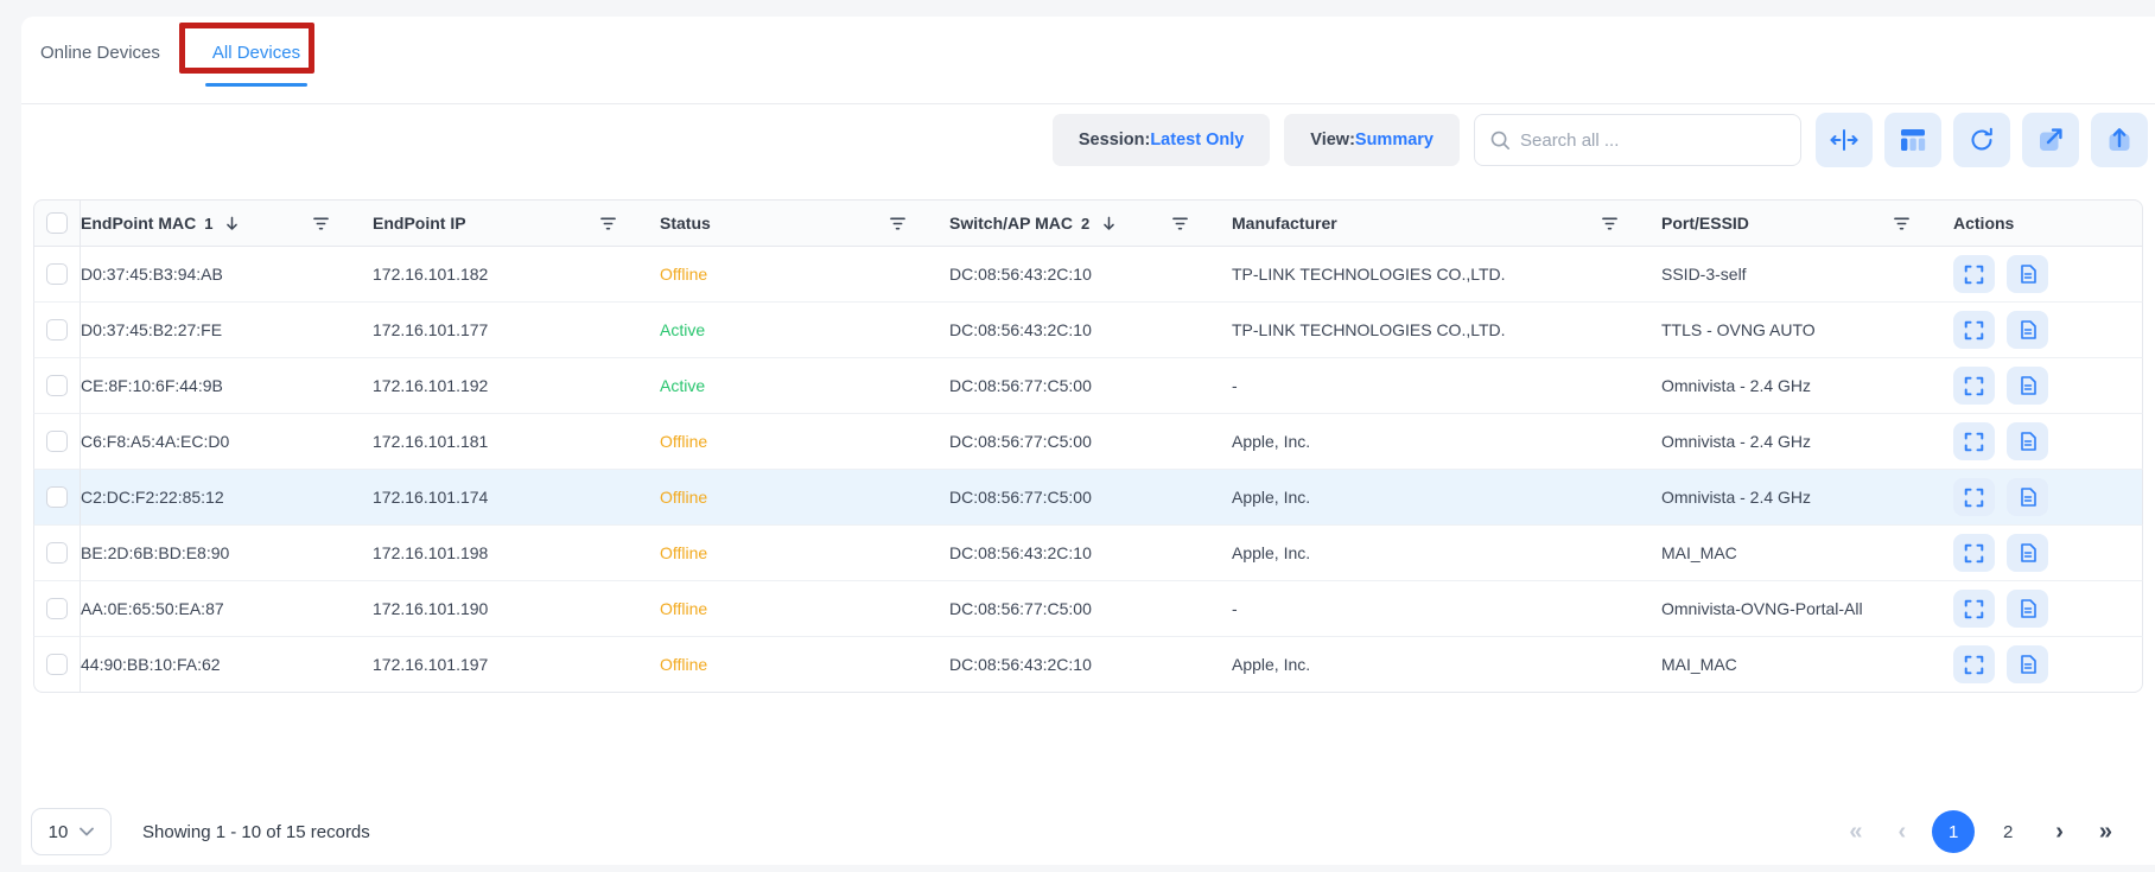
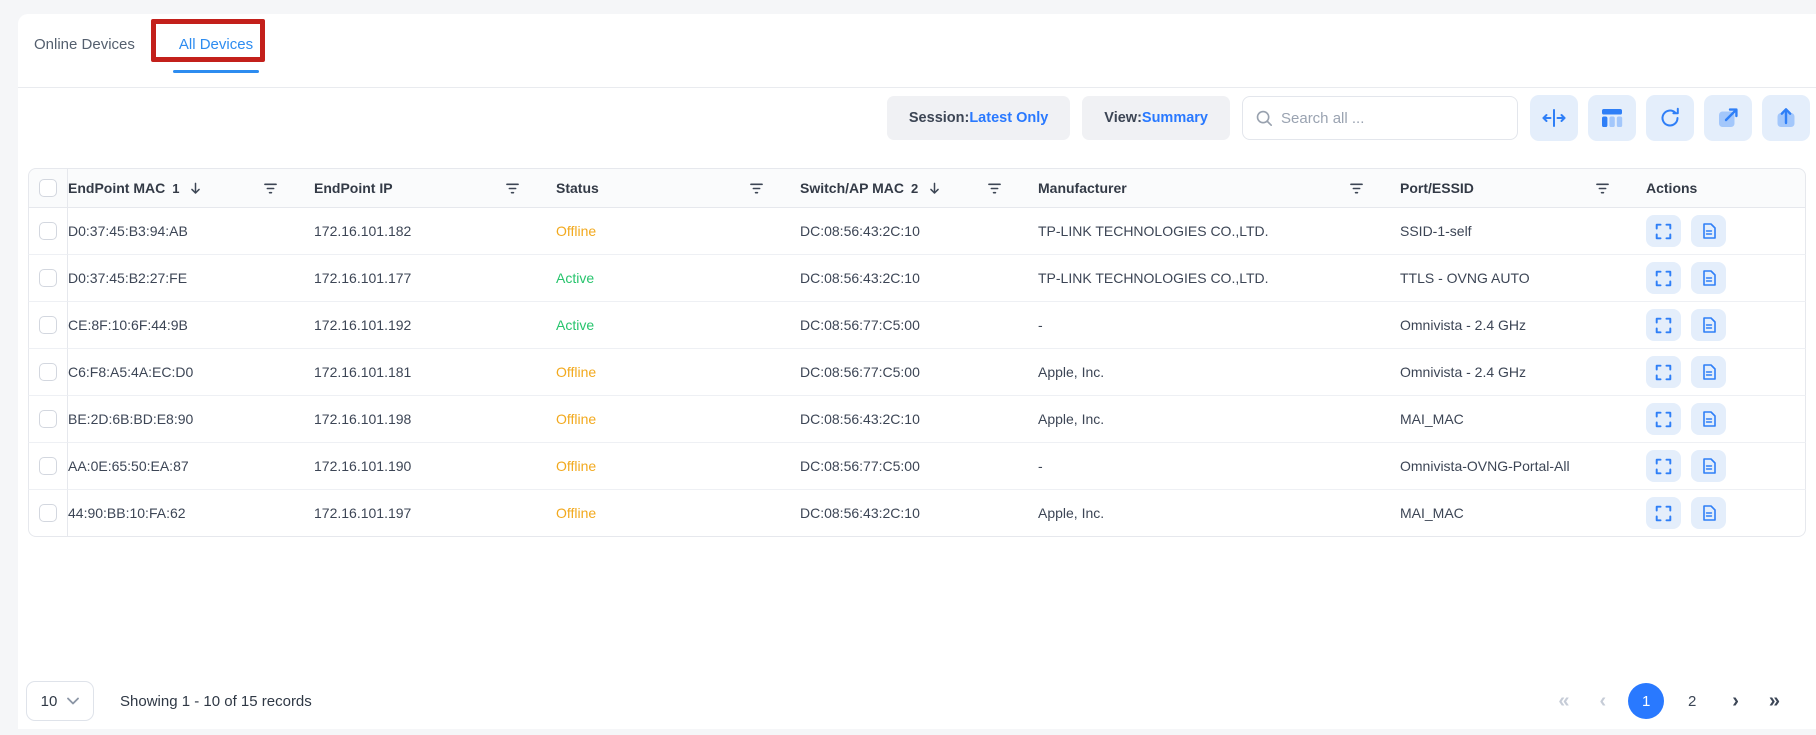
  Online Devices
  All Devices
  Session:Latest Only
  View:Summary
  Search all ...
  	EndPoint MAC 1	EndPoint IP	Status	Switch/AP MAC 2	Manufacturer	Port/ESSID	Actions
- 	D0:37:45:B3:94:AB	172.16.101.182	Offline	DC:08:56:43:2C:10	TP-LINK TECHNOLOGIES CO.,LTD.	SSID-3-self
+ 	D0:37:45:B3:94:AB	172.16.101.182	Offline	DC:08:56:43:2C:10	TP-LINK TECHNOLOGIES CO.,LTD.	SSID-1-self
  	D0:37:45:B2:27:FE	172.16.101.177	Active	DC:08:56:43:2C:10	TP-LINK TECHNOLOGIES CO.,LTD.	TTLS - OVNG AUTO
  	CE:8F:10:6F:44:9B	172.16.101.192	Active	DC:08:56:77:C5:00	-	Omnivista - 2.4 GHz
  	C6:F8:A5:4A:EC:D0	172.16.101.181	Offline	DC:08:56:77:C5:00	Apple, Inc.	Omnivista - 2.4 GHz
- 	C2:DC:F2:22:85:12	172.16.101.174	Offline	DC:08:56:77:C5:00	Apple, Inc.	Omnivista - 2.4 GHz
  	BE:2D:6B:BD:E8:90	172.16.101.198	Offline	DC:08:56:43:2C:10	Apple, Inc.	MAI_MAC
  	AA:0E:65:50:EA:87	172.16.101.190	Offline	DC:08:56:77:C5:00	-	Omnivista-OVNG-Portal-All
  	44:90:BB:10:FA:62	172.16.101.197	Offline	DC:08:56:43:2C:10	Apple, Inc.	MAI_MAC
  10
  Showing 1 - 10 of 15 records
  «
  ‹
  1
  2
  ›
  »
